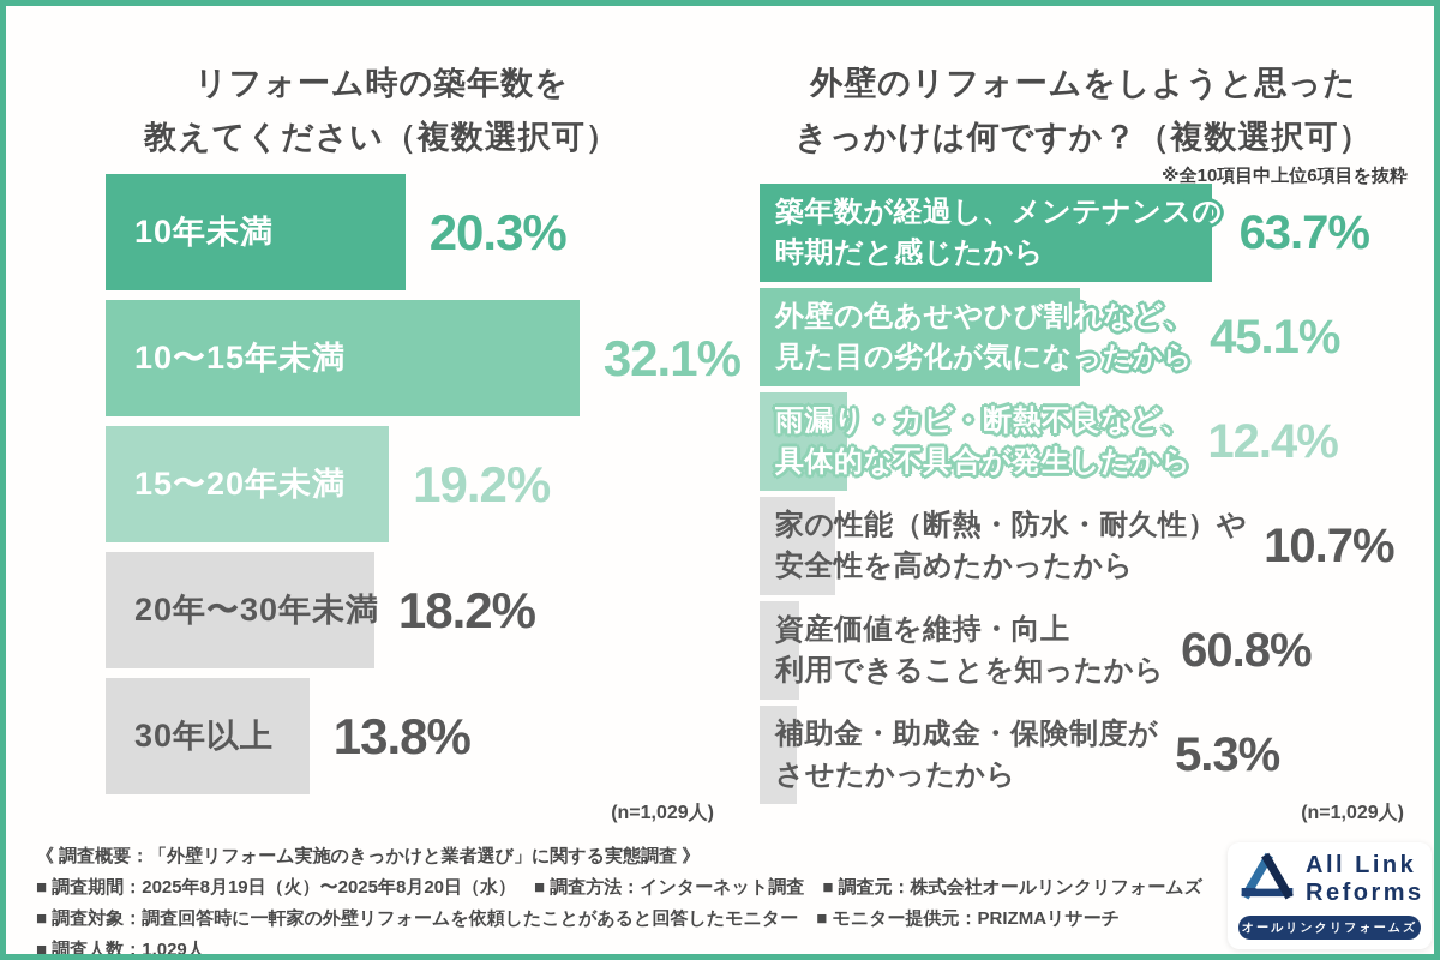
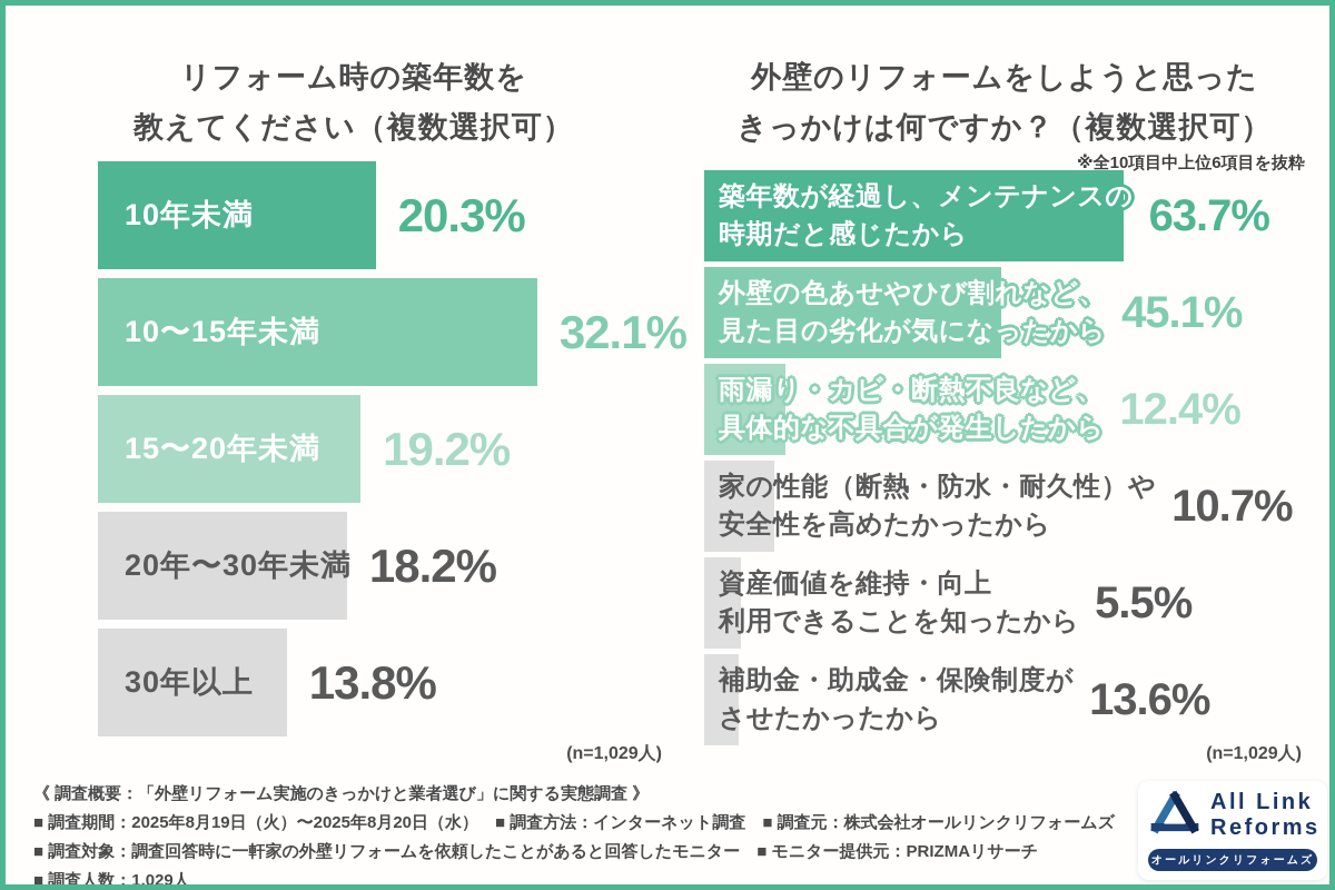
  リフォーム時の築年数を
  教えてください（複数選択可）
  外壁のリフォームをしようと思った
  きっかけは何ですか？（複数選択可）
  ※全10項目中上位6項目を抜粋
  10年未満
  20.3%
  10〜15年未満
  32.1%
  15〜20年未満
  19.2%
  20年〜30年未満
  18.2%
  30年以上
  13.8%
  築年数が経過し、メンテナンスの
  時期だと感じたから
  63.7%
  外壁の色あせやひび割れなど、
  見た目の劣化が気になったから
  45.1%
  雨漏り・カビ・断熱不良など、
  具体的な不具合が発生したから
  12.4%
  家の性能（断熱・防水・耐久性）や
  安全性を高めたかったから
  10.7%
  資産価値を維持・向上
  利用できることを知ったから
- 60.8%
+ 5.5%
  補助金・助成金・保険制度が
  させたかったから
- 5.3%
+ 13.6%
  (n=1,029人)
  (n=1,029人)
  《 調査概要：「外壁リフォーム実施のきっかけと業者選び」に関する実態調査 》
  ■ 調査期間：2025年8月19日（火）〜2025年8月20日（水） ■ 調査方法：インターネット調査 ■ 調査元：株式会社オールリンクリフォームズ
  ■ 調査対象：調査回答時に一軒家の外壁リフォームを依頼したことがあると回答したモニター ■ モニター提供元：PRIZMAリサーチ
  ■ 調査人数：1,029人
  All Link
  Reforms
  オールリンクリフォームズ
